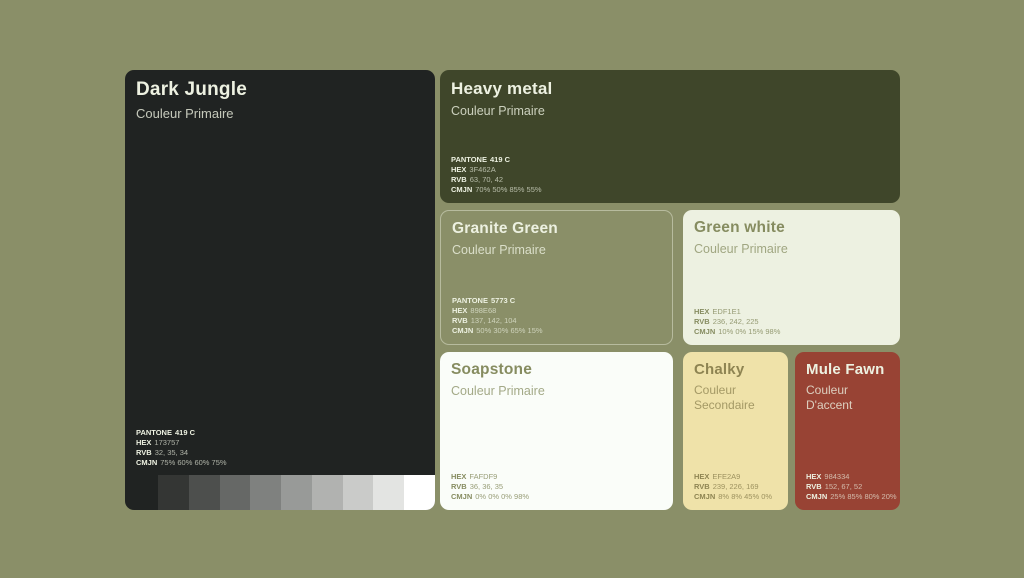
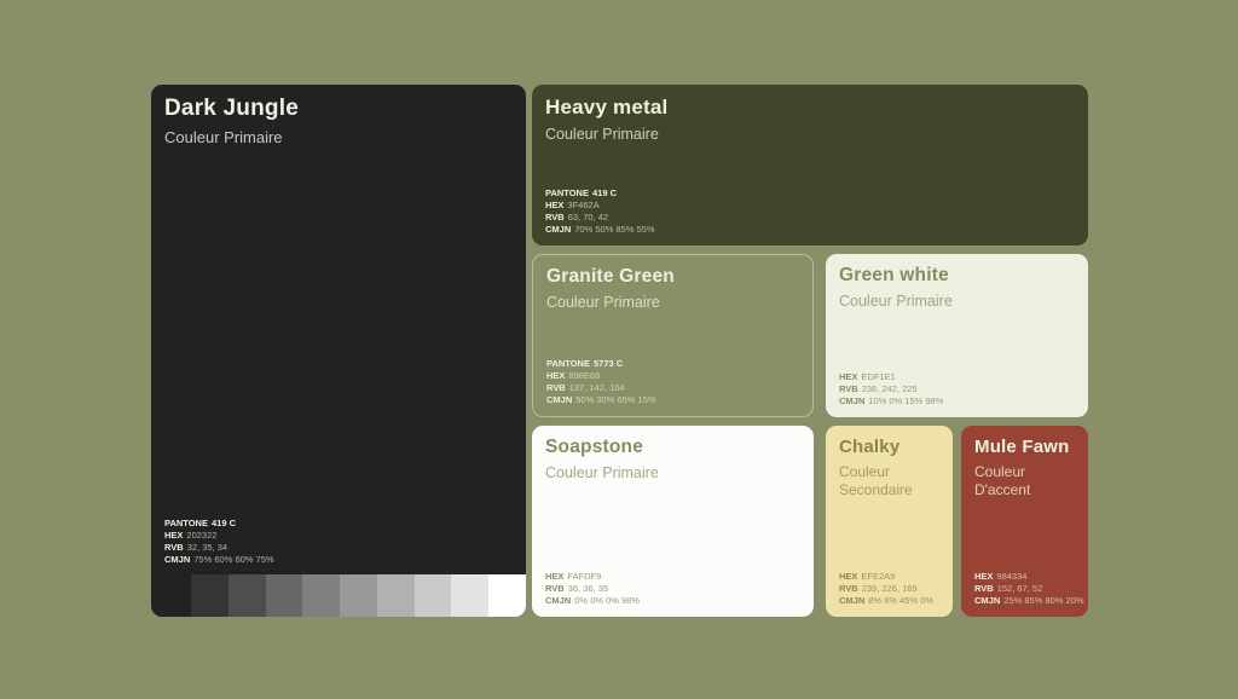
  Dark Jungle
  Couleur Primaire
  PANTONE 419 C
- HEX 173757
+ HEX 202322
  RVB 32, 35, 34
  CMJN 75% 60% 60% 75%
  Heavy metal
  Couleur Primaire
  PANTONE 419 C
  HEX 3F462A
  RVB 63, 70, 42
  CMJN 70% 50% 85% 55%
  Granite Green
  Couleur Primaire
  PANTONE 5773 C
  HEX 898E68
  RVB 137, 142, 104
  CMJN 50% 30% 65% 15%
  Green white
  Couleur Primaire
  HEX EDF1E1
  RVB 236, 242, 225
  CMJN 10% 0% 15% 98%
  Soapstone
  Couleur Primaire
  HEX FAFDF9
  RVB 36, 36, 35
  CMJN 0% 0% 0% 98%
  Chalky
  Couleur Secondaire
  HEX EFE2A9
  RVB 239, 226, 169
  CMJN 8% 8% 45% 0%
  Mule Fawn
  Couleur D'accent
  HEX 984334
  RVB 152, 67, 52
  CMJN 25% 85% 80% 20%
